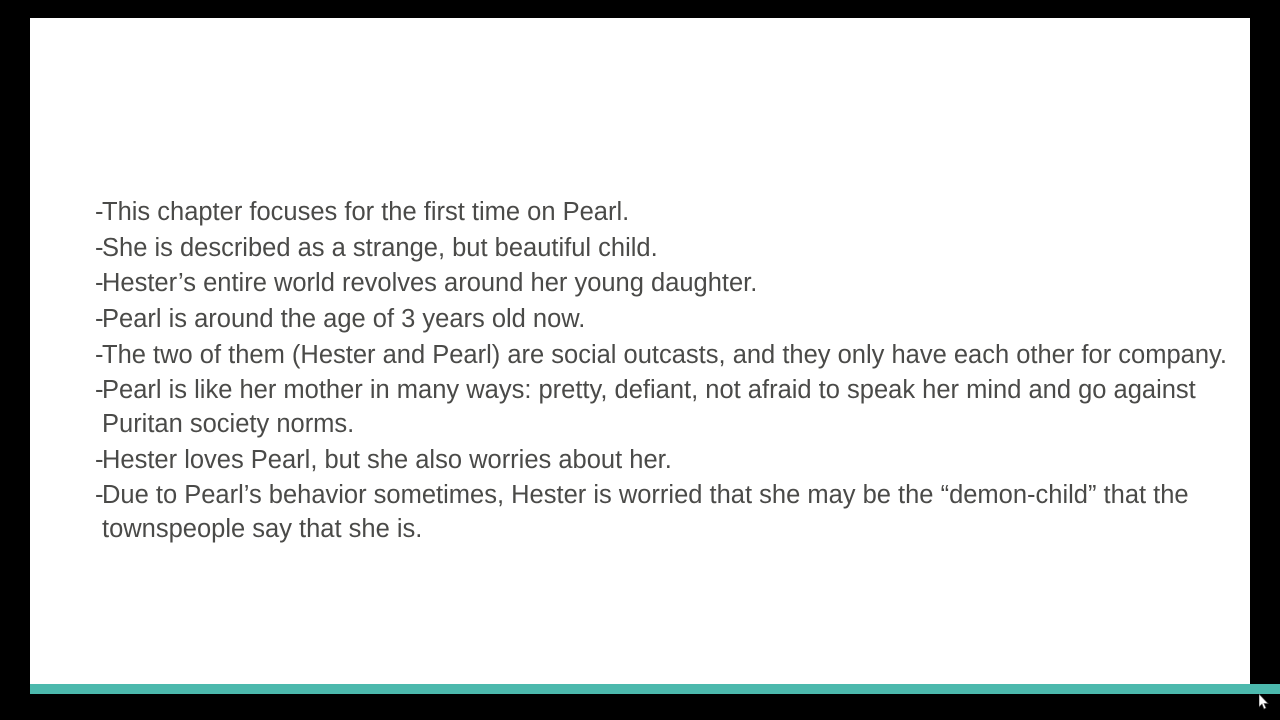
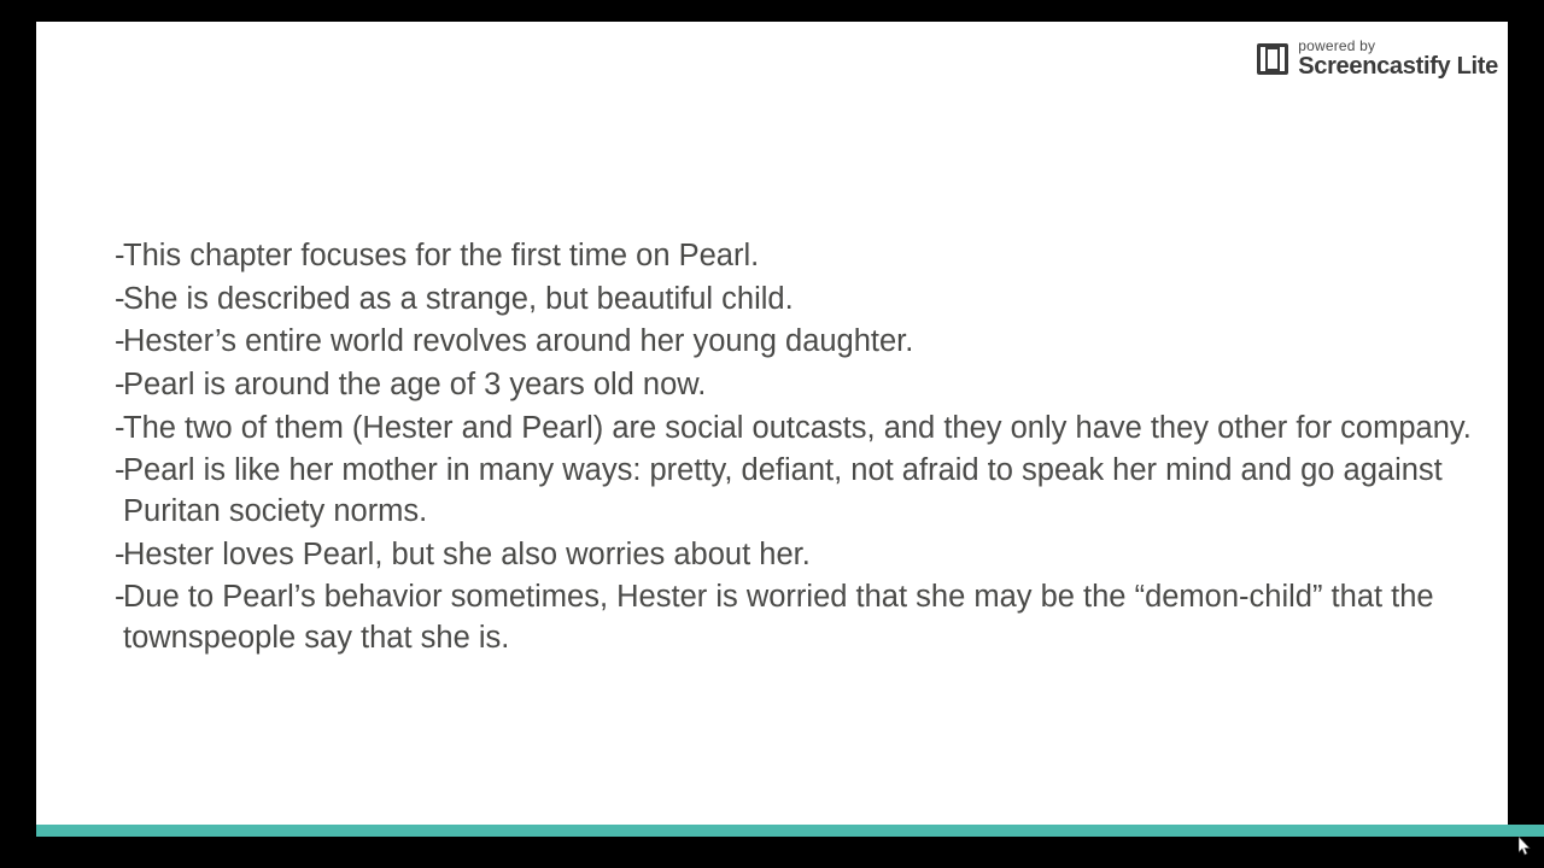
+ powered by
+ Screencastify Lite
  -
  This chapter focuses for the first time on Pearl.
  -
  She is described as a strange, but beautiful child.
  -
  Hester’s entire world revolves around her young daughter.
  -
  Pearl is around the age of 3 years old now.
  -
- The two of them (Hester and Pearl) are social outcasts, and they only have each other for company.
+ The two of them (Hester and Pearl) are social outcasts, and they only have they other for company.
  -
  Pearl is like her mother in many ways: pretty, defiant, not afraid to speak her mind and go against Puritan society norms.
  -
  Hester loves Pearl, but she also worries about her.
  -
  Due to Pearl’s behavior sometimes, Hester is worried that she may be the “demon-child” that the townspeople say that she is.
